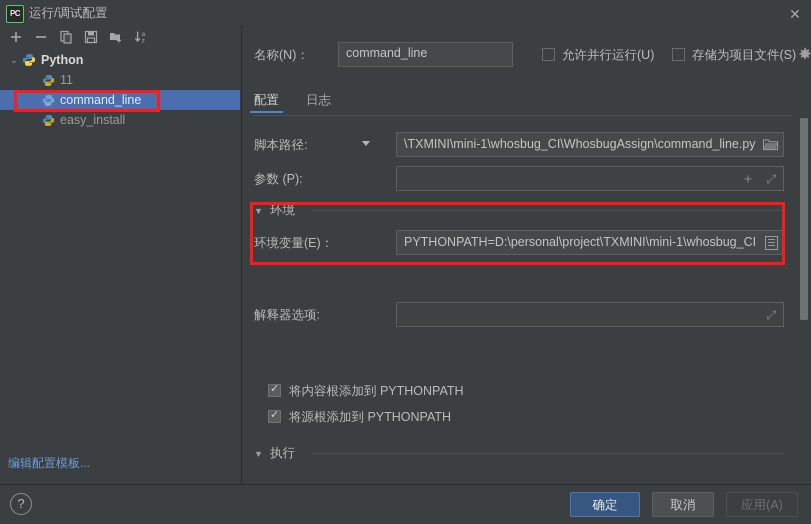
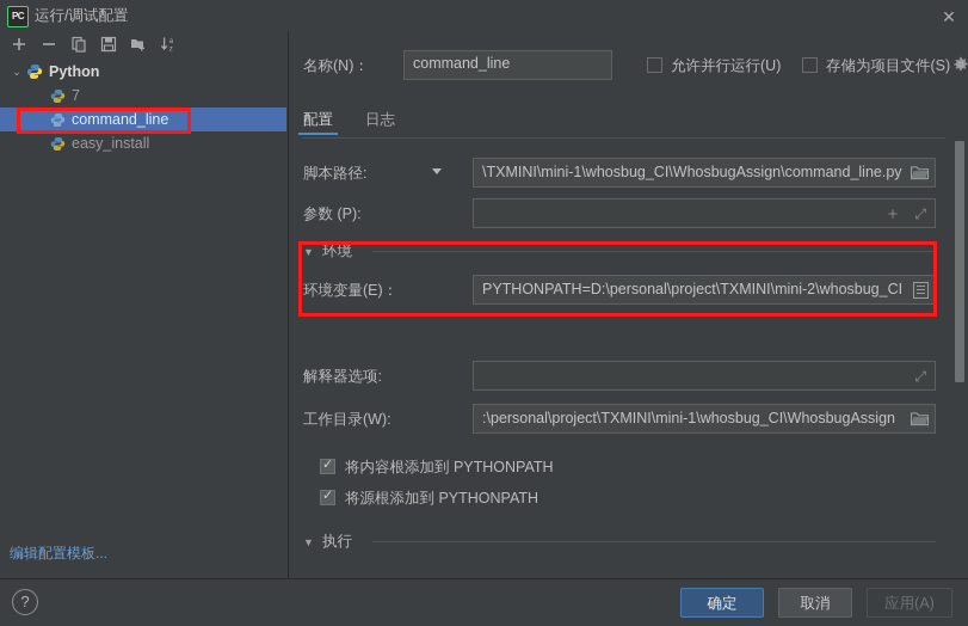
  PC
  运行/调试配置
  ✕
  ⌄
  Python
- 11
+ 7
  command_line
  easy_install
  编辑配置模板...
  名称(N)：
  command_line
  允许并行运行(U)
  存储为项目文件(S)
  配置
  日志
  脚本路径:
  \TXMINI\mini-1\whosbug_CI\WhosbugAssign\command_line.py
  参数 (P):
  ＋
  ⤢
  ▼
  环境
  环境变量(E)：
- PYTHONPATH=D:\personal\project\TXMINI\mini-1\whosbug_CI
+ PYTHONPATH=D:\personal\project\TXMINI\mini-2\whosbug_CI
  解释器选项:
  ⤢
+ 工作目录(W):
+ :\personal\project\TXMINI\mini-1\whosbug_CI\WhosbugAssign
  将内容根添加到 PYTHONPATH
  将源根添加到 PYTHONPATH
  ▼
  执行
  ?
  确定
  取消
  应用(A)
